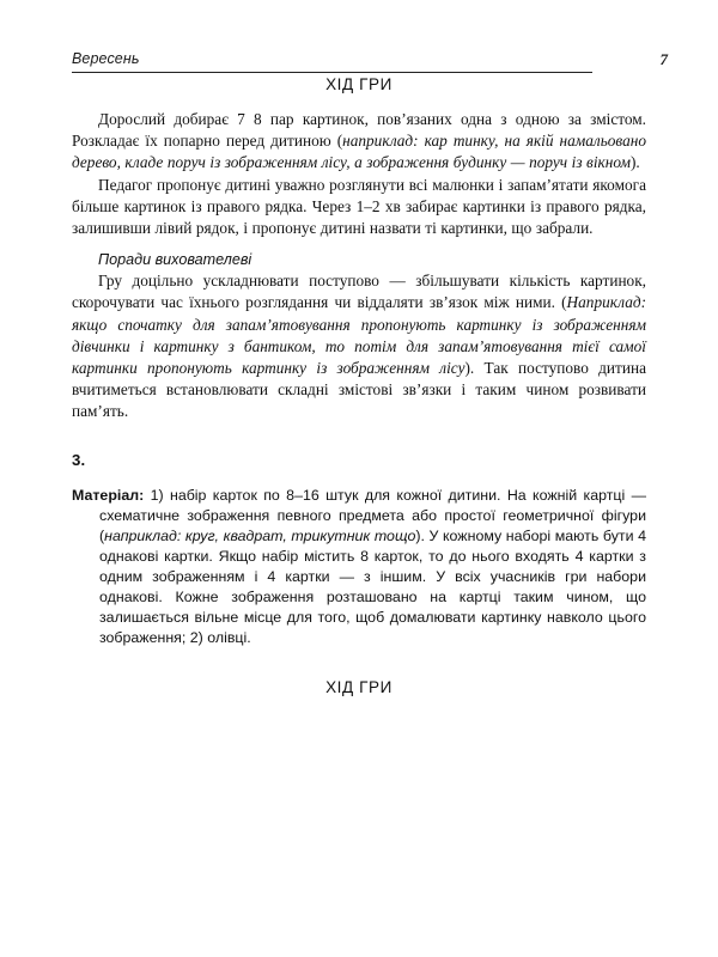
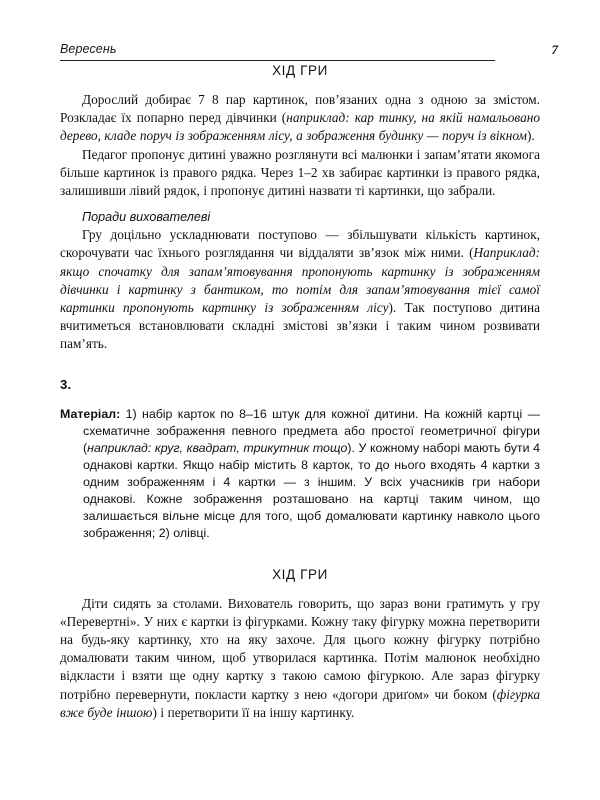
  Вересень
  7
  ХІД ГРИ
- Дорослий добирає 7 8 пар картинок, пов’язаних одна з одною за змістом. Розкладає їх попарно перед дитиною (наприклад: кар тинку, на якій намальовано дерево, кладе поруч із зображенням лісу, а зображення будинку — поруч із вікном).
+ Дорослий добирає 7 8 пар картинок, пов’язаних одна з одною за змістом. Розкладає їх попарно перед дівчинки (наприклад: кар тинку, на якій намальовано дерево, кладе поруч із зображенням лісу, а зображення будинку — поруч із вікном).
  Педагог пропонує дитині уважно розглянути всі малюнки і запам’ятати якомога більше картинок із правого рядка. Через 1–2 хв забирає картинки із правого рядка, залишивши лівий рядок, і пропонує дитині назвати ті картинки, що забрали.
  Поради вихователеві
  Гру доцільно ускладнювати поступово — збільшувати кількість картинок, скорочувати час їхнього розглядання чи віддаляти зв’язок між ними. (Наприклад: якщо спочатку для запам’ятовування пропонують картинку із зображенням дівчинки і картинку з бантиком, то потім для запам’ятовування тієї самої картинки пропонують картинку із зображенням лісу). Так поступово дитина вчитиметься встановлювати складні змістові зв’язки і таким чином розвивати пам’ять.
  3.
  Матеріал: 1) набір карток по 8–16 штук для кожної дитини. На кожній картці — схематичне зображення певного предмета або простої геометричної фігури (наприклад: круг, квадрат, трикутник тощо). У кожному наборі мають бути 4 однакові картки. Якщо набір містить 8 карток, то до нього входять 4 картки з одним зображенням і 4 картки — з іншим. У всіх учасників гри набори однакові. Кожне зображення розташовано на картці таким чином, що залишається вільне місце для того, щоб домалювати картинку навколо цього зображення; 2) олівці.
  ХІД ГРИ
+ Діти сидять за столами. Вихователь говорить, що зараз вони гратимуть у гру «Перевертні». У них є картки із фігурками. Кожну таку фігурку можна перетворити на будь-яку картинку, хто на яку захоче. Для цього кожну фігурку потрібно домалювати таким чином, щоб утворилася картинка. Потім малюнок необхідно відкласти і взяти ще одну картку з такою самою фігуркою. Але зараз фігурку потрібно перевернути, покласти картку з нею «догори дриґом» чи боком (фігурка вже буде іншою) і перетворити її на іншу картинку.
